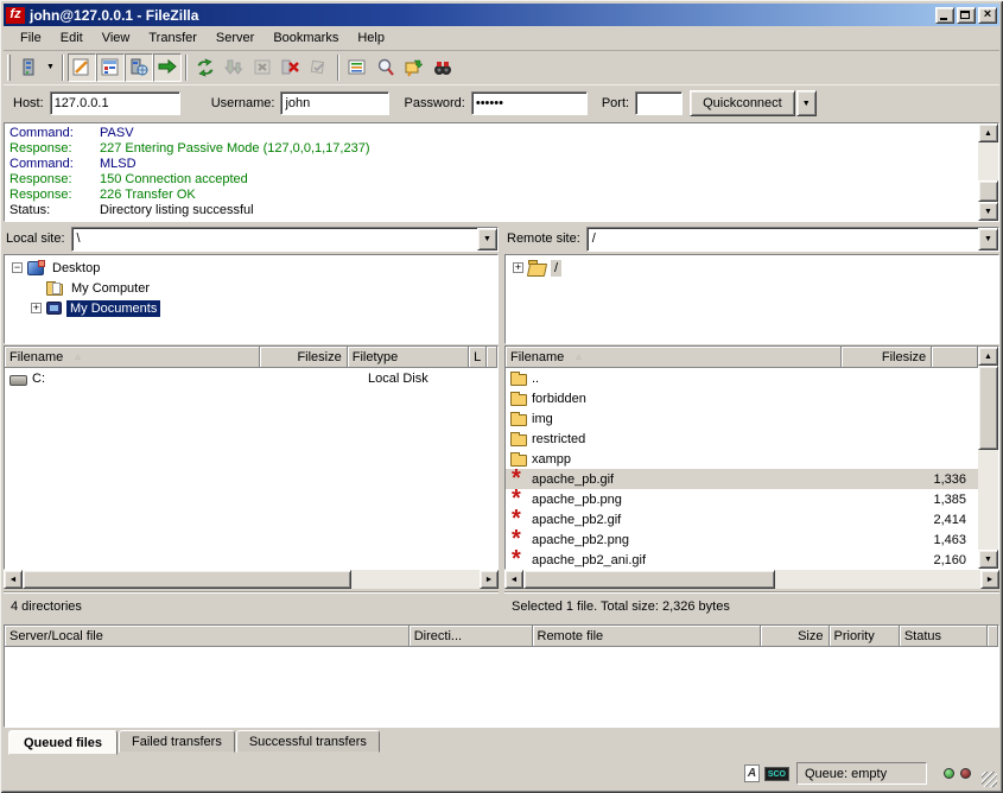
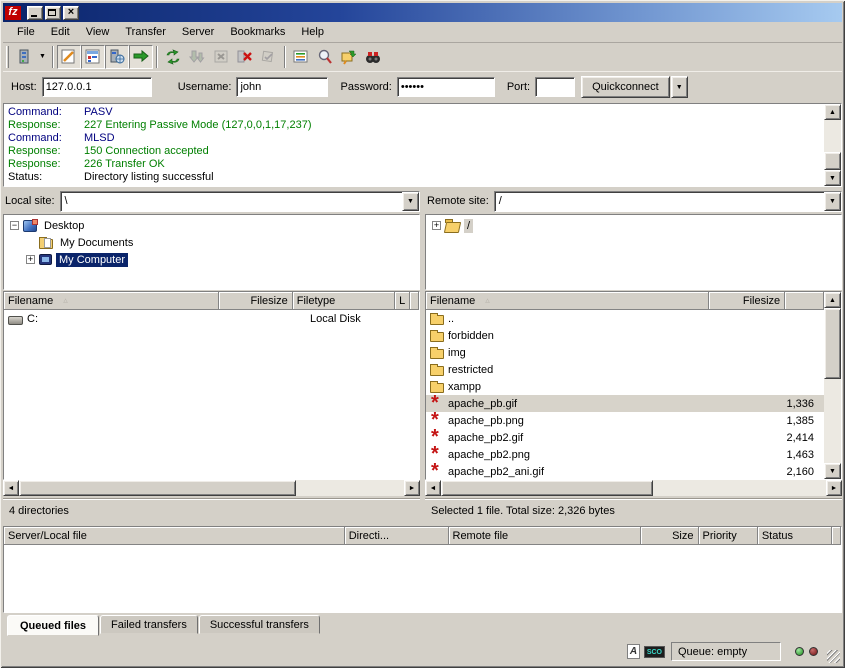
  fz
- john@127.0.0.1 - FileZilla
  ×
  File
  Edit
  View
  Transfer
  Server
  Bookmarks
  Help
  Host:
  127.0.0.1
  Username:
  john
  Password:
  ••••••
  Port:
  Quickconnect
  Command: PASV
  Response: 227 Entering Passive Mode (127,0,0,1,17,237)
  Command: MLSD
  Response: 150 Connection accepted
  Response: 226 Transfer OK
  Status: Directory listing successful
  Local site:
  \
  −
  Desktop
- My Computer
+ My Documents
  +
- My Documents
+ My Computer
  Filename
  Filesize
  Filetype
  L
  C:
  Local Disk
  4 directories
  Remote site:
  /
  +
  /
  Filename
  Filesize
  ..
  forbidden
  img
  restricted
  xampp
  apache_pb.gif
  1,336
  apache_pb.png
  1,385
  apache_pb2.gif
  2,414
  apache_pb2.png
  1,463
  apache_pb2_ani.gif
  2,160
  Selected 1 file. Total size: 2,326 bytes
  Server/Local file
  Directi...
  Remote file
  Size
  Priority
  Status
  Queued files
  Failed transfers
  Successful transfers
  Queue: empty
